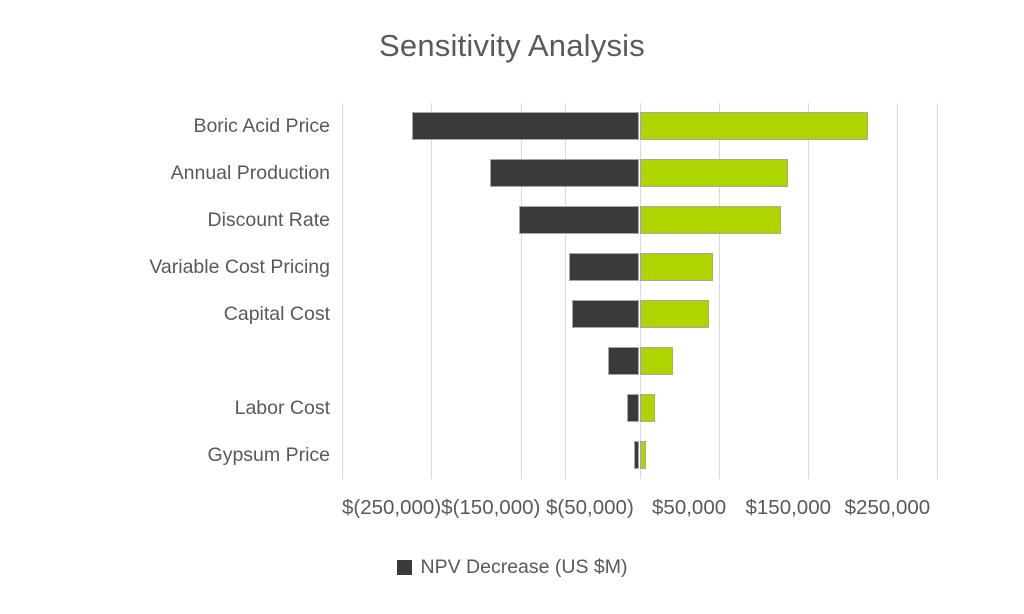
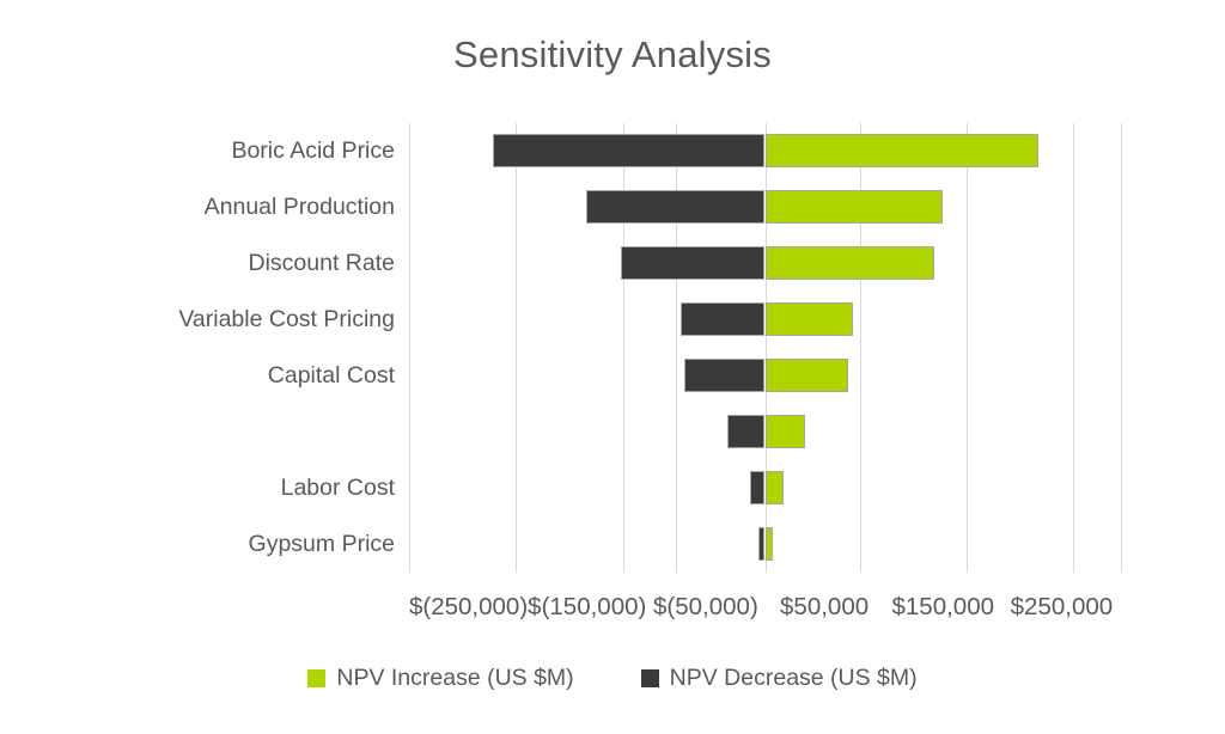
  Sensitivity Analysis
  Boric Acid Price
  Annual Production
  Discount Rate
  Variable Cost Pricing
  Capital Cost
  Labor Cost
  Gypsum Price
  $(250,000)
  $(150,000)
  $(50,000)
  $50,000
  $150,000
  $250,000
+ NPV Increase (US $M)
  NPV Decrease (US $M)
